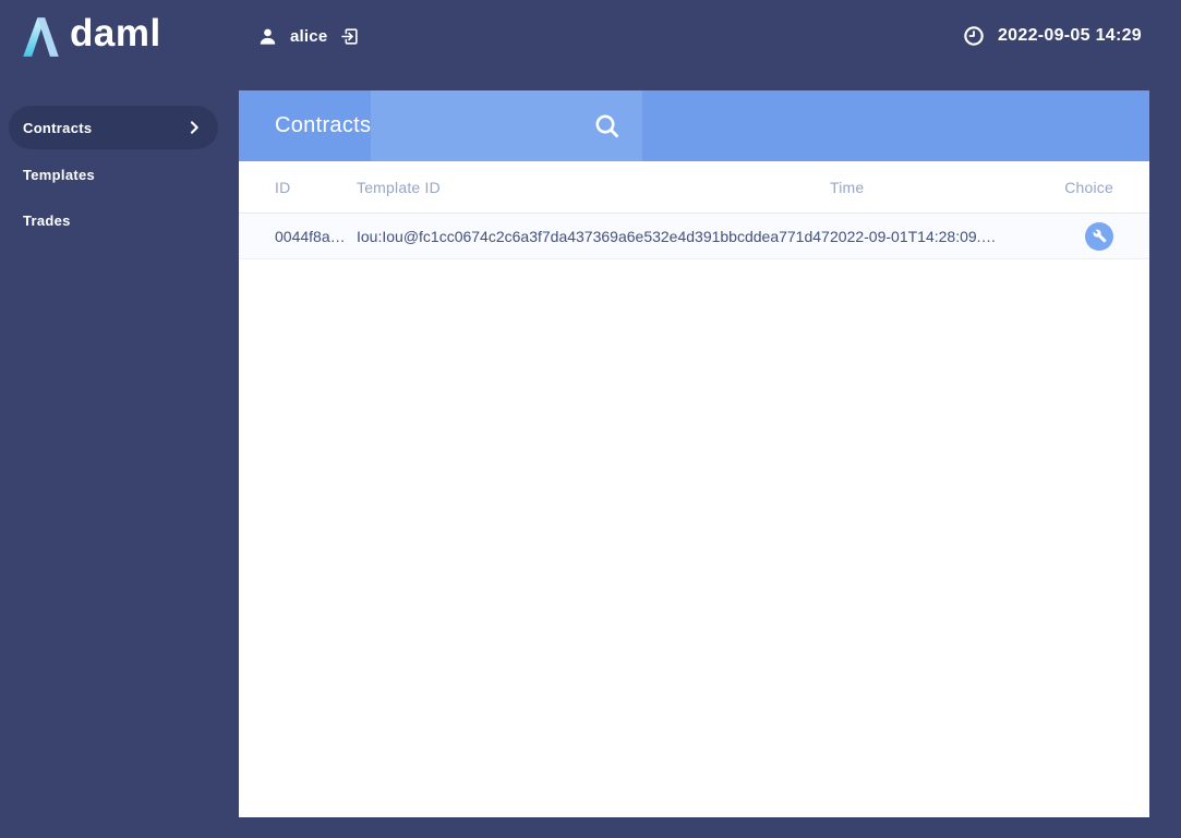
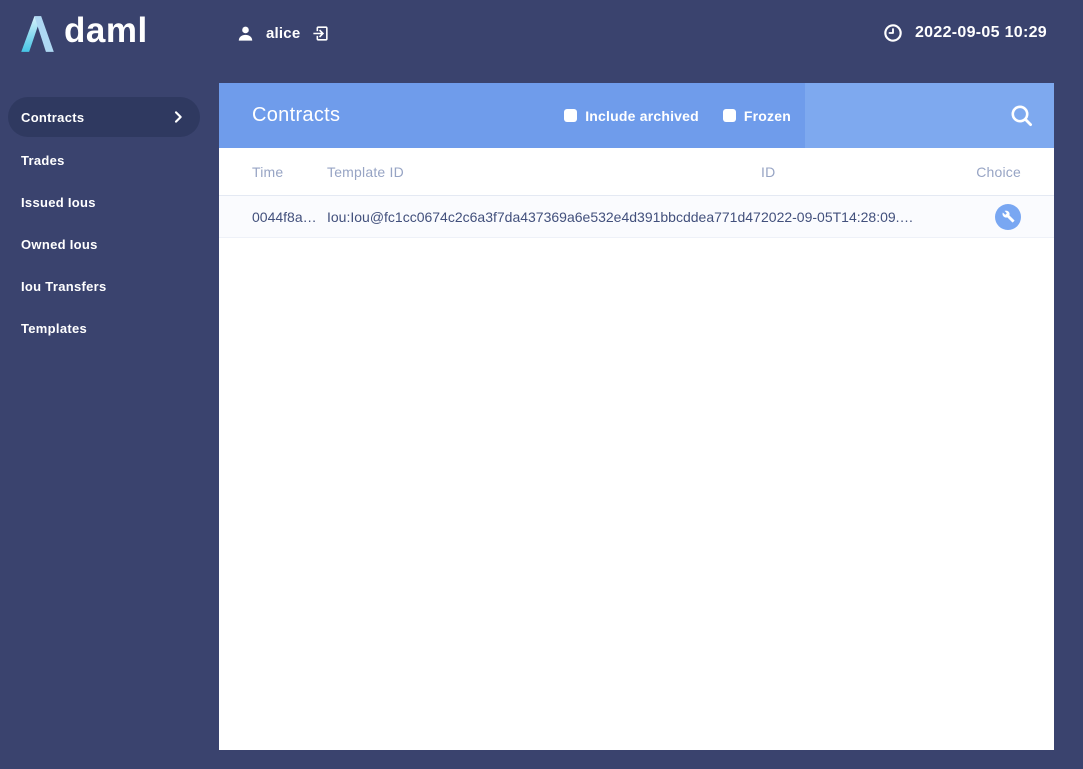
  daml
  alice
- 2022-09-05 14:29
+ 2022-09-05 10:29
  Contracts
- Templates
+ Trades
+ Issued Ious
+ Owned Ious
+ Iou Transfers
- Trades
+ Templates
  Contracts
+ Include archived
+ Frozen
- ID
+ Time
  Template ID
- Time
+ ID
  Choice
  0044f8a…
  Iou:Iou@fc1cc0674c2c6a3f7da437369a6e532e4d391bbcddea771d47
- 2022-09-01T14:28:09.…
+ 2022-09-05T14:28:09.…
